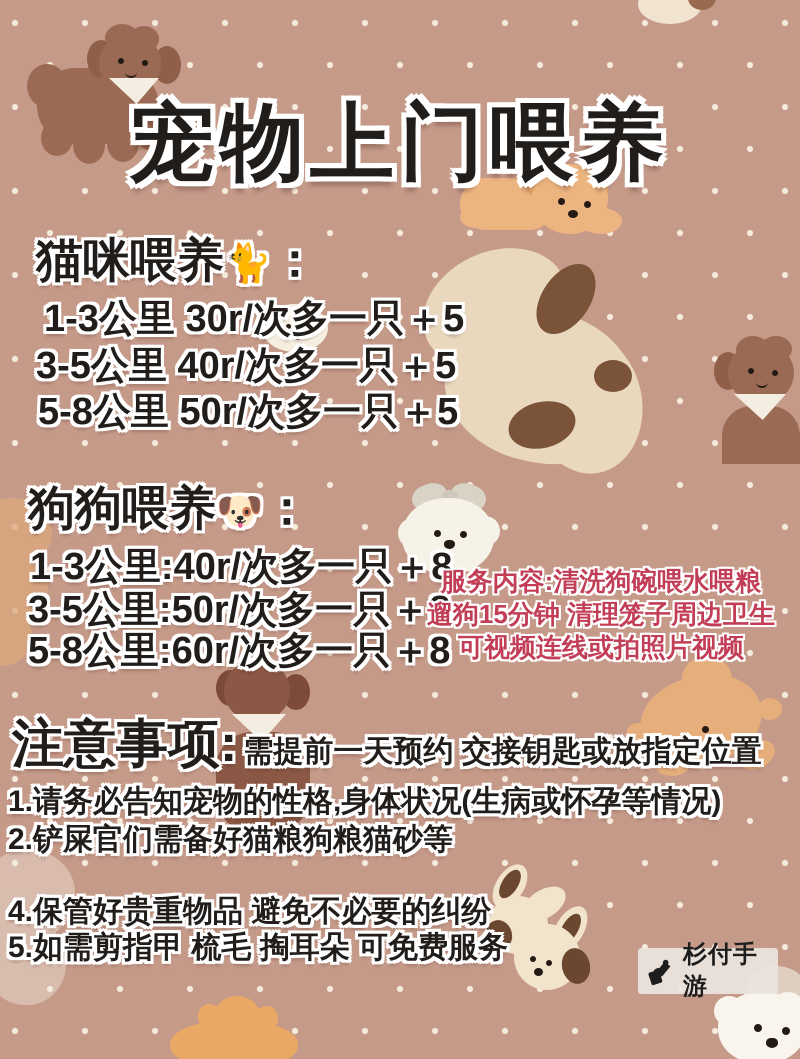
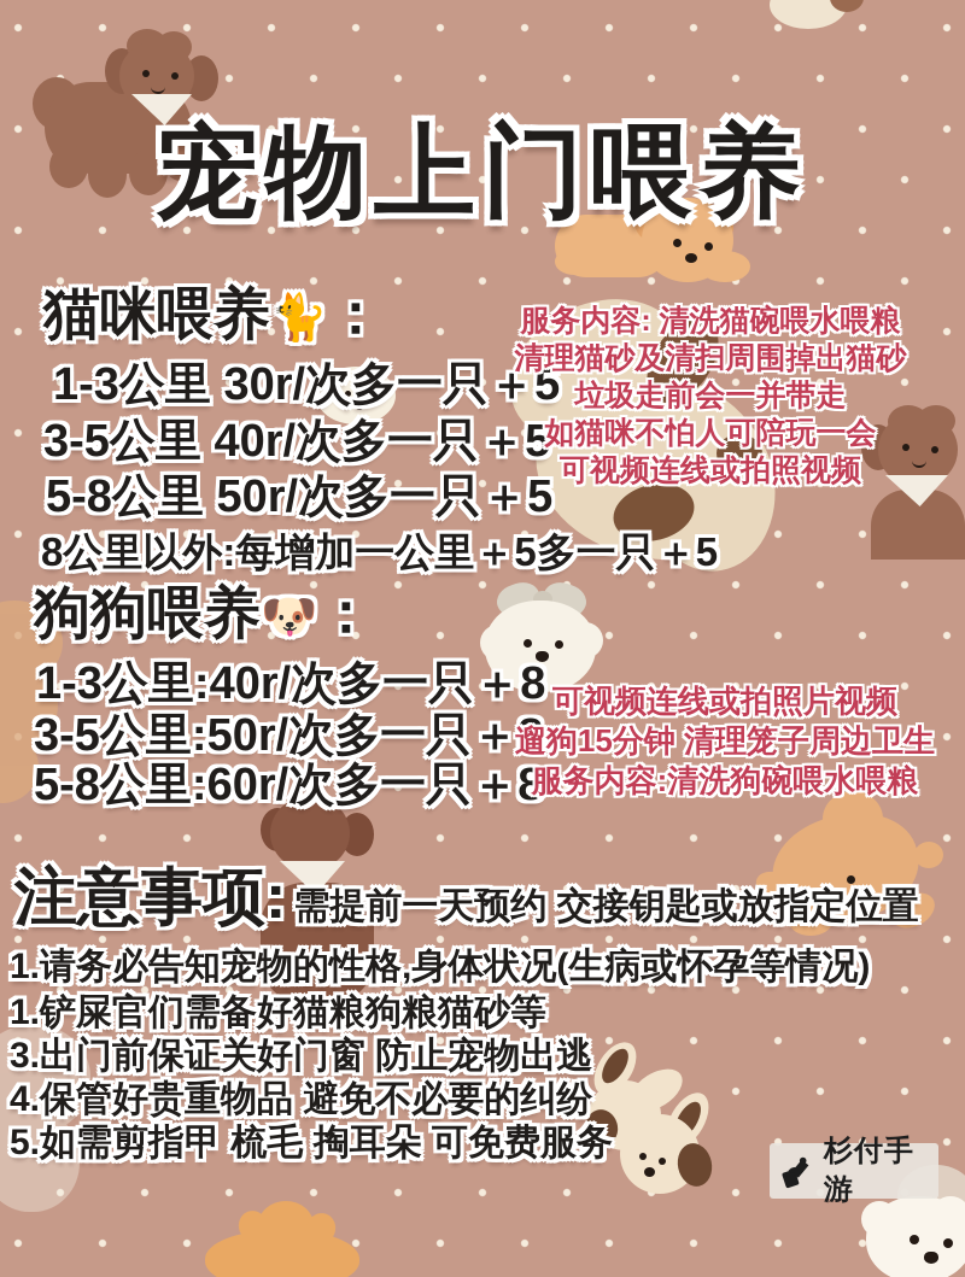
  宠物上门喂养
  猫咪喂养🐈：
  1-3公里 30r/次多一只＋5
  3-5公里 40r/次多一只＋5
  5-8公里 50r/次多一只＋5
+ 8公里以外:每增加一公里＋5多一只＋5
+ 服务内容: 清洗猫碗喂水喂粮
+ 清理猫砂及清扫周围掉出猫砂
+ 垃圾走前会一并带走
+ 如猫咪不怕人可陪玩一会
+ 可视频连线或拍照视频
  狗狗喂养🐶：
  1-3公里:40r/次多一只＋8
  3-5公里:50r/次多一只＋8
  5-8公里:60r/次多一只＋8
- 服务内容:清洗狗碗喂水喂粮
+ 可视频连线或拍照片视频
  遛狗15分钟 清理笼子周边卫生
- 可视频连线或拍照片视频
+ 服务内容:清洗狗碗喂水喂粮
  注意事项:
  需提前一天预约 交接钥匙或放指定位置
  1.请务必告知宠物的性格,身体状况(生病或怀孕等情况)
- 2.铲屎官们需备好猫粮狗粮猫砂等
+ 1.铲屎官们需备好猫粮狗粮猫砂等
+ 3.出门前保证关好门窗 防止宠物出逃
  4.保管好贵重物品 避免不必要的纠纷
  5.如需剪指甲 梳毛 掏耳朵 可免费服务
  杉付手游
